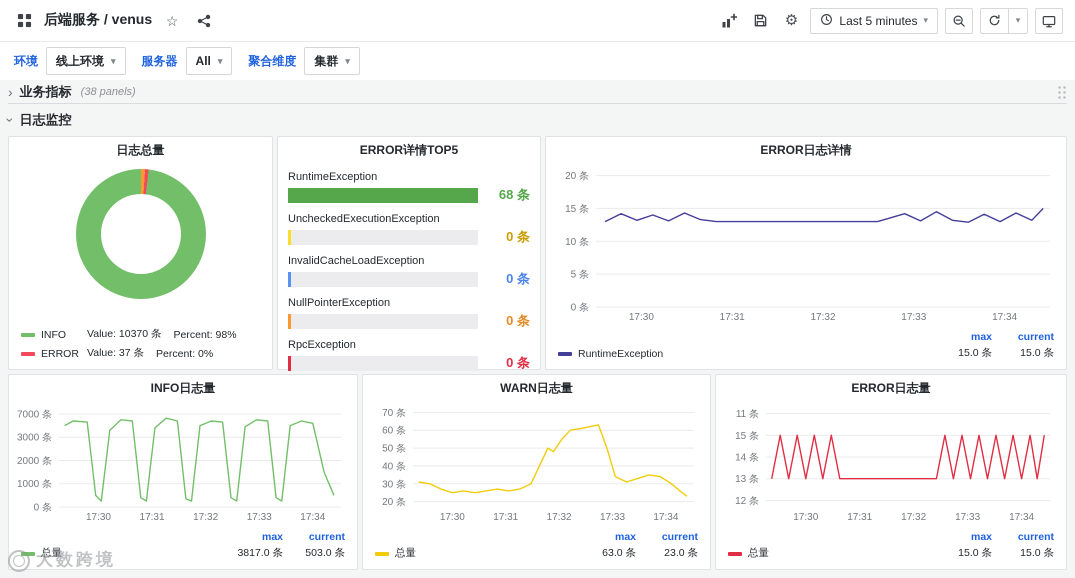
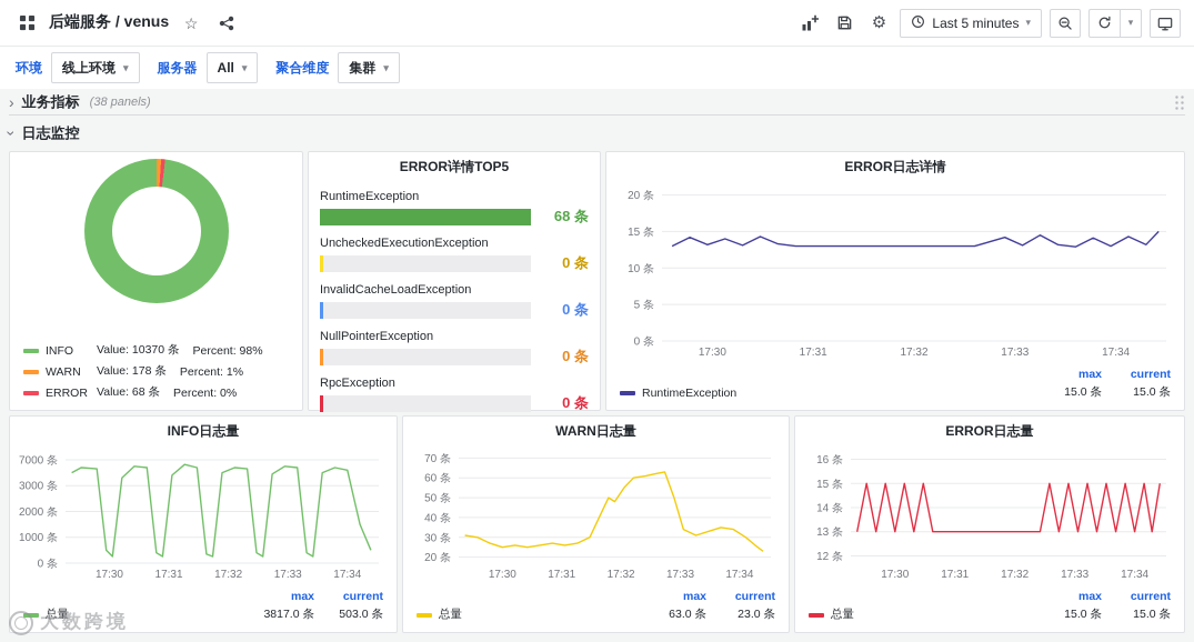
  后端服务 / venus
  ☆
  ⚙
  Last 5 minutes
  ▾
  ▾
  环境
  线上环境
  ▾
  服务器
  All
  ▾
  聚合维度
  集群
  ▾
  ›
  业务指标
  (38 panels)
  日志监控
- 日志总量
  INFO
  Value: 10370 条
  Percent: 98%
+ WARN
+ Value: 178 条
+ Percent: 1%
  ERROR
- Value: 37 条
+ Value: 68 条
  Percent: 0%
  ERROR详情TOP5
  RuntimeException
  68 条
  UncheckedExecutionException
  0 条
  InvalidCacheLoadException
  0 条
  NullPointerException
  0 条
  RpcException
  0 条
  ERROR日志详情
  0 条
  5 条
  10 条
  15 条
  20 条
  17:30
  17:31
  17:32
  17:33
  17:34
  max
  current
  RuntimeException
  15.0 条
  15.0 条
  INFO日志量
  0 条
  1000 条
  2000 条
  3000 条
  7000 条
  17:30
  17:31
  17:32
  17:33
  17:34
  max
  current
  总量
  3817.0 条
  503.0 条
  WARN日志量
  20 条
  30 条
  40 条
  50 条
  60 条
  70 条
  17:30
  17:31
  17:32
  17:33
  17:34
  max
  current
  总量
  63.0 条
  23.0 条
  ERROR日志量
  12 条
  13 条
  14 条
  15 条
- 11 条
+ 16 条
  17:30
  17:31
  17:32
  17:33
  17:34
  max
  current
  总量
  15.0 条
  15.0 条
  大数跨境
